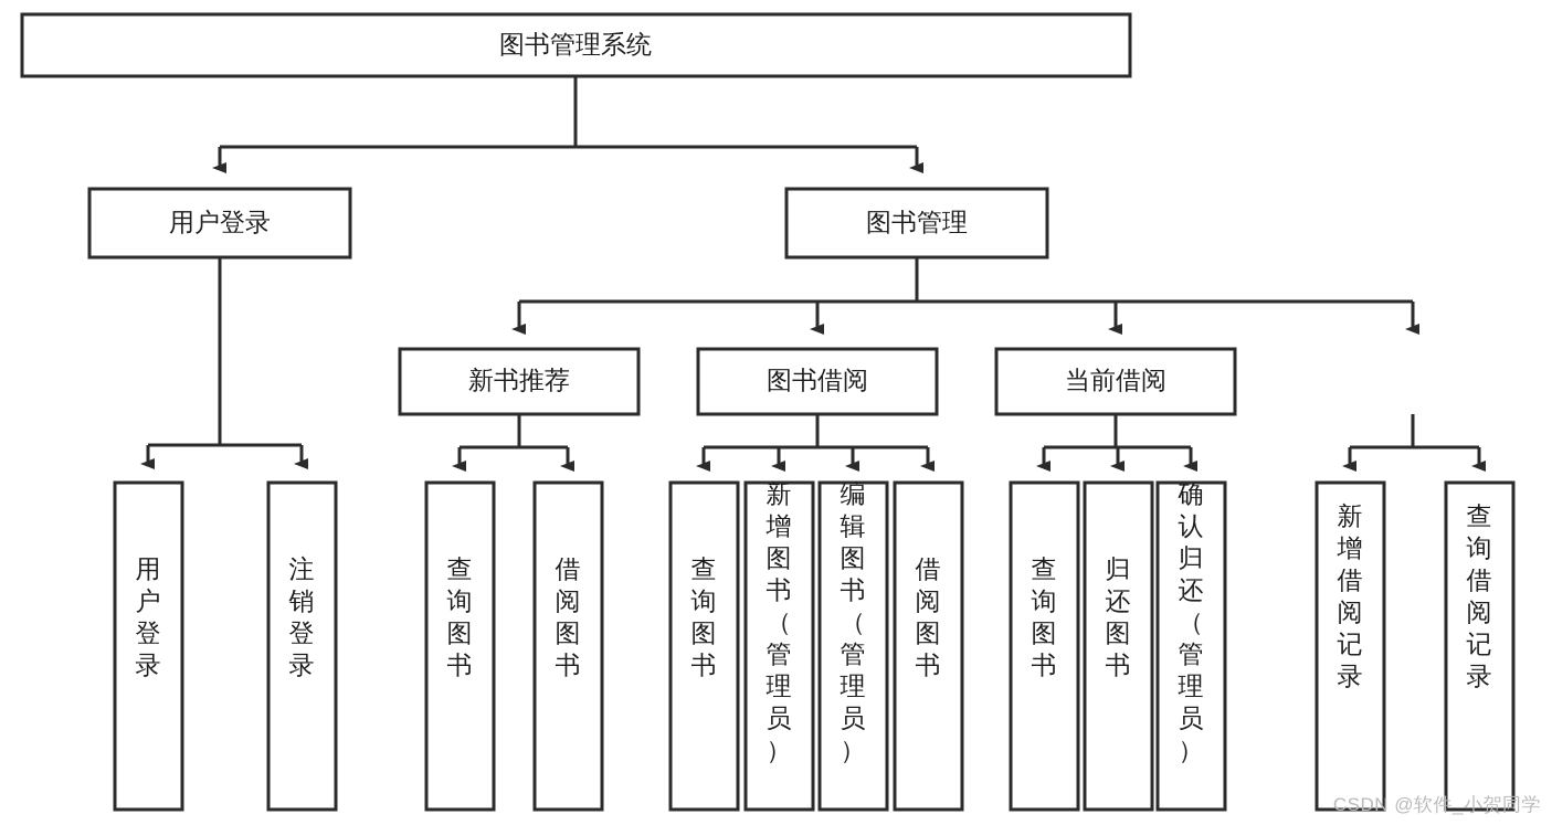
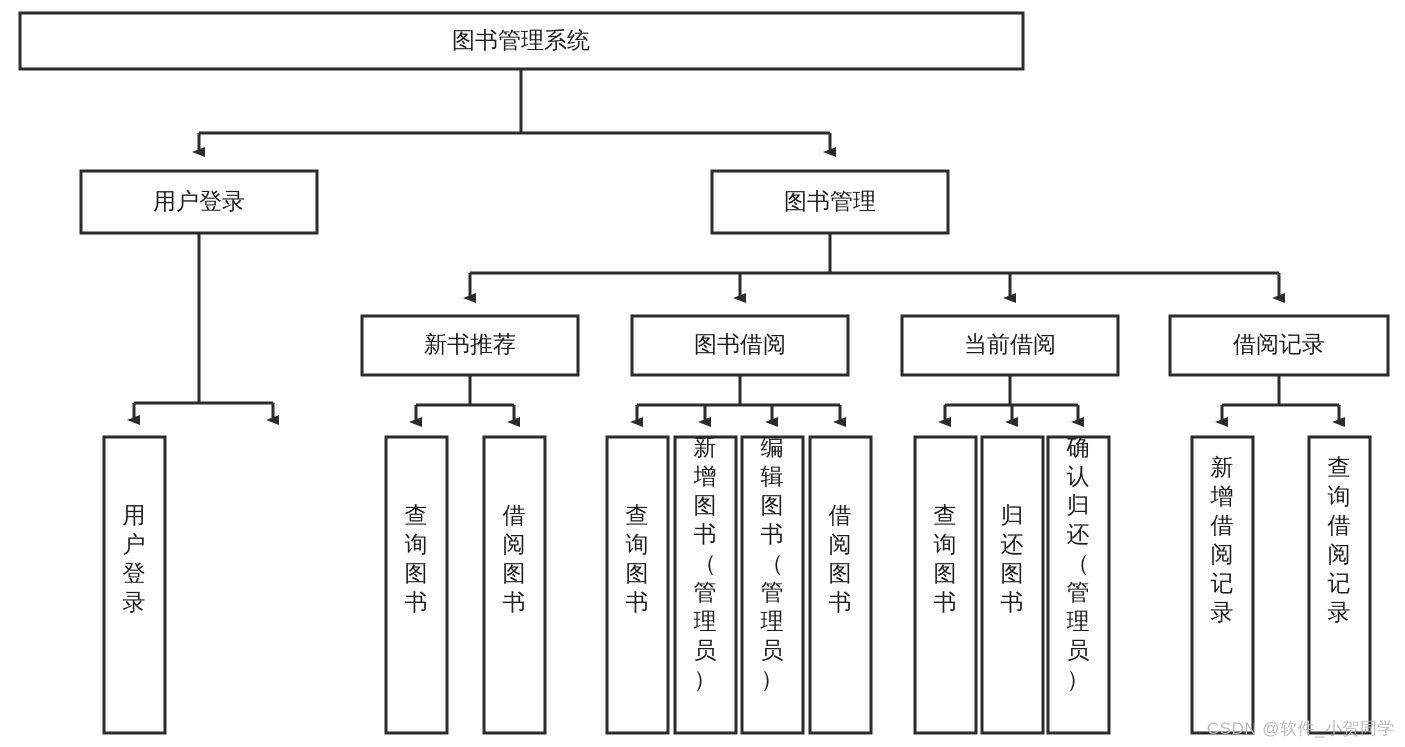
  图书管理系统
  用户登录
  图书管理
  新书推荐
  图书借阅
  当前借阅
+ 借阅记录
  用户登录
- 注销登录
  查询图书
  借阅图书
  查询图书
  新增图书（管理员）
  编辑图书（管理员）
  借阅图书
  查询图书
  归还图书
  确认归还（管理员）
  新增借阅记录
  查询借阅记录
  CSDN @软件_小贺同学
